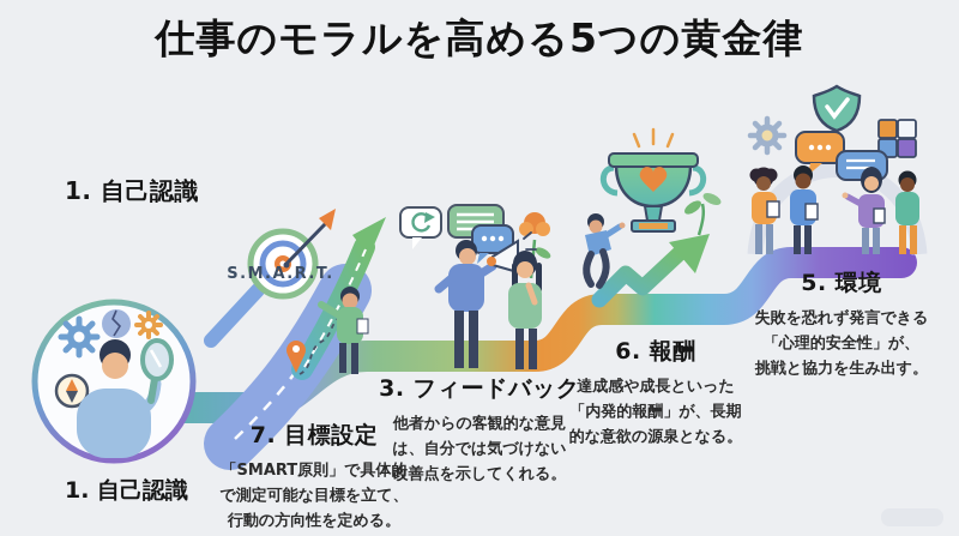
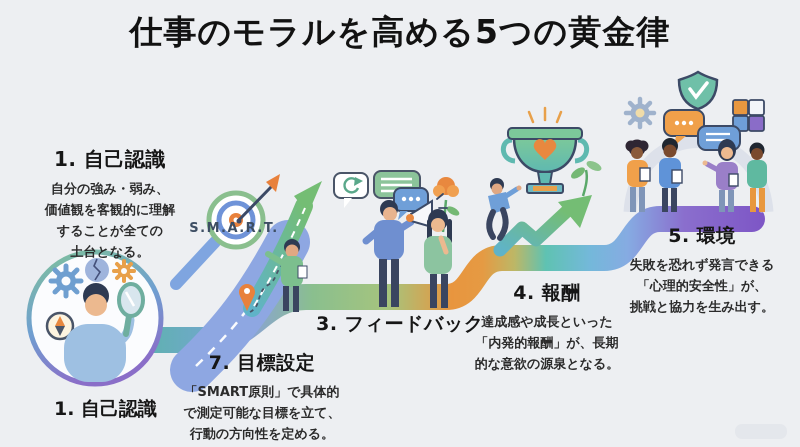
  仕事のモラルを高める5つの黄金律
  1. 自己認識
+ 自分の強み・弱み、
+ 価値観を客観的に理解
+ することが全ての
+ 土台となる。
  S.M.A.R.T.
  7. 目標設定
  「SMART原則」で具体的
  で測定可能な目標を立て、
  行動の方向性を定める。
  3. フィードバック
- 他者からの客観的な意見
- は、自分では気づけない
- 改善点を示してくれる。
- 6. 報酬
+ 4. 報酬
  達成感や成長といった
  「内発的報酬」が、長期
  的な意欲の源泉となる。
  5. 環境
  失敗を恐れず発言できる
  「心理的安全性」が、
  挑戦と協力を生み出す。
  1. 自己認識
